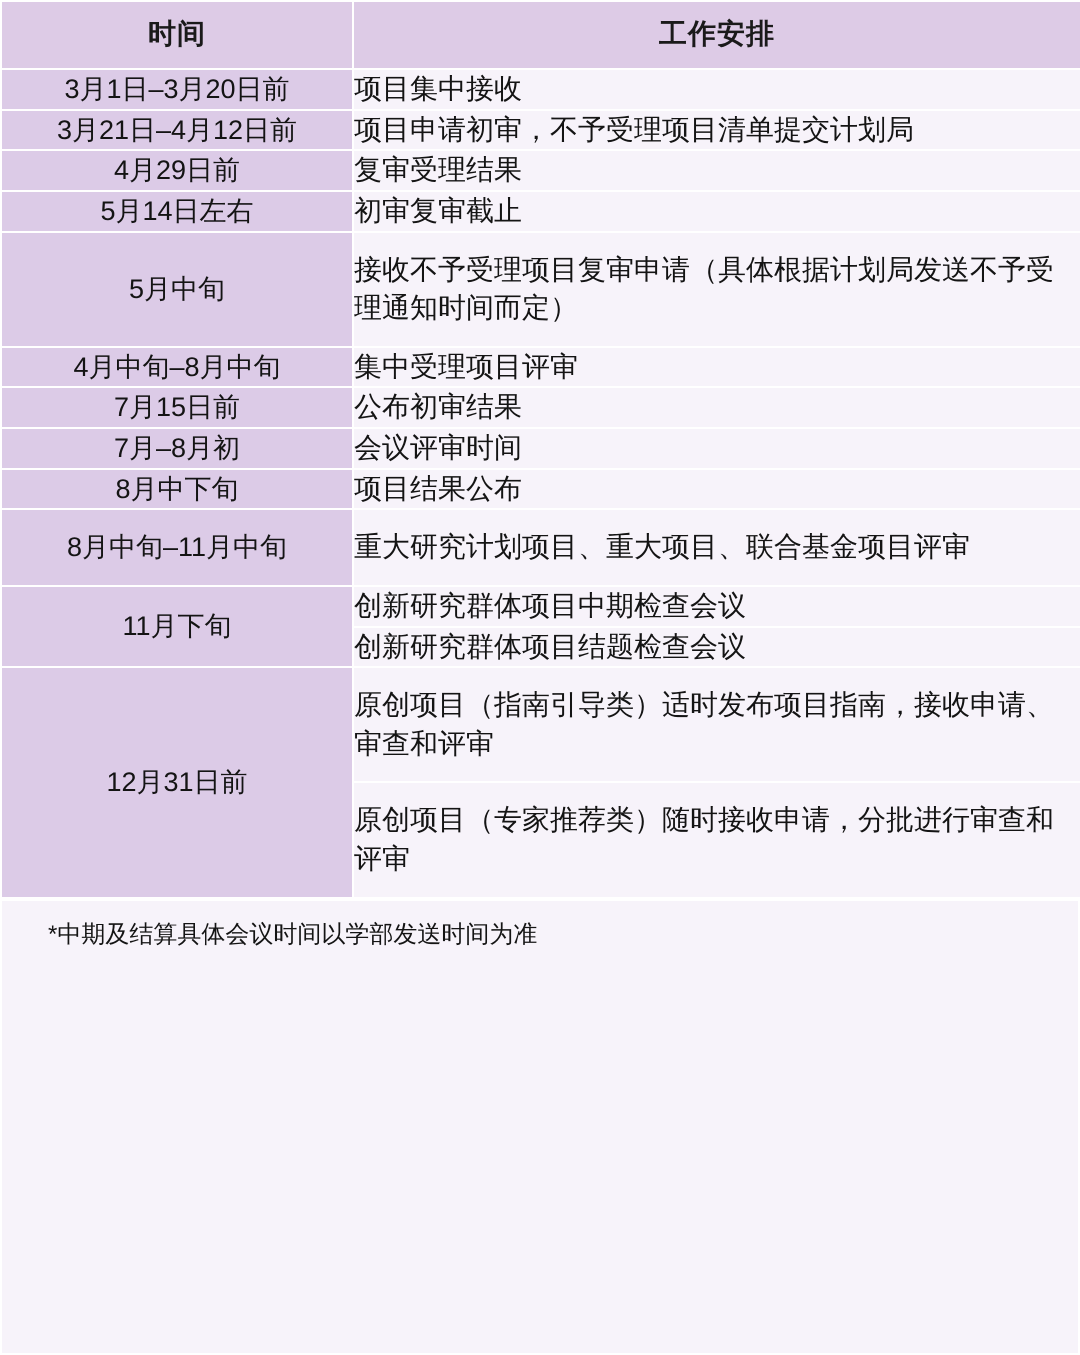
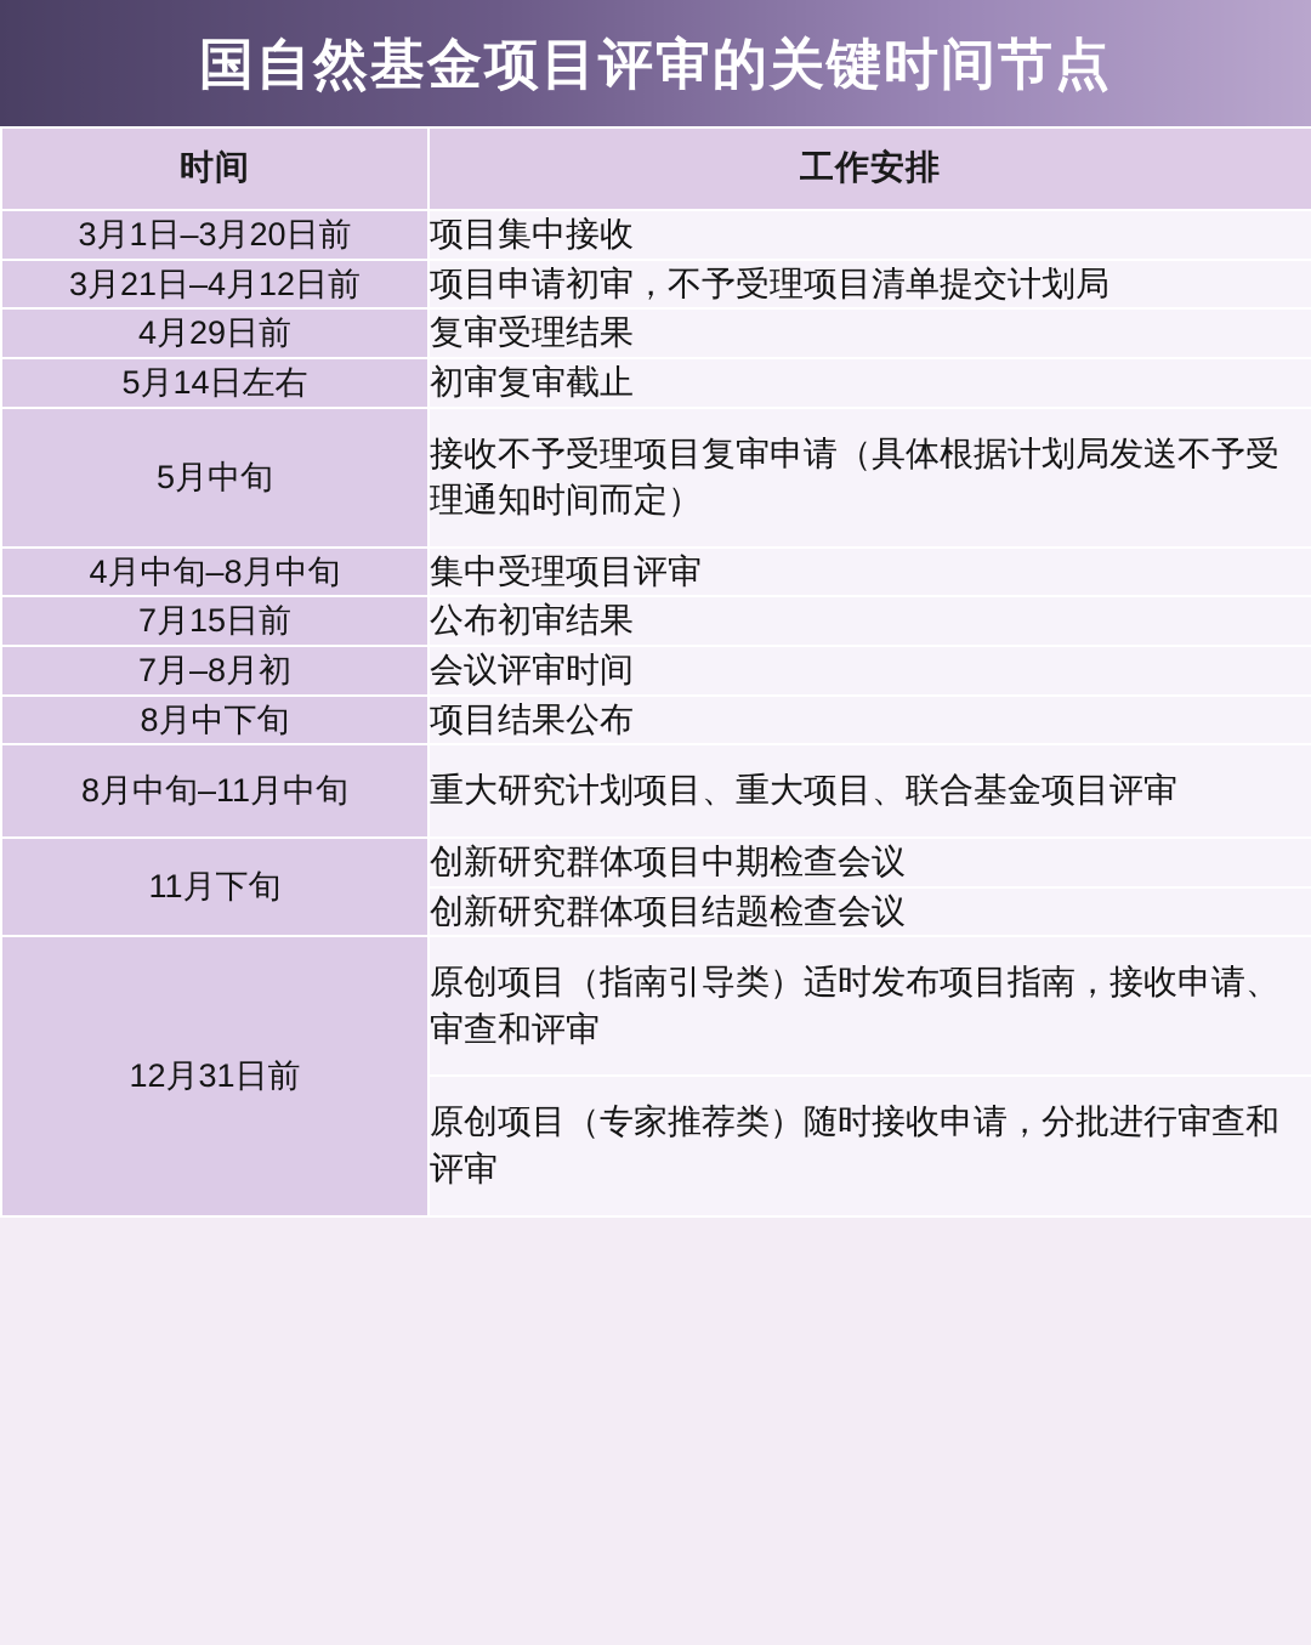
+ 国自然基金项目评审的关键时间节点
  时间	工作安排
  3月1日–3月20日前	项目集中接收
  3月21日–4月12日前	项目申请初审，不予受理项目清单提交计划局
  4月29日前	复审受理结果
  5月14日左右	初审复审截止
  5月中旬	接收不予受理项目复审申请（具体根据计划局发送不予受理通知时间而定）
  4月中旬–8月中旬	集中受理项目评审
  7月15日前	公布初审结果
  7月–8月初	会议评审时间
  8月中下旬	项目结果公布
  8月中旬–11月中旬	重大研究计划项目、重大项目、联合基金项目评审
  11月下旬	创新研究群体项目中期检查会议
  创新研究群体项目结题检查会议
  12月31日前	原创项目（指南引导类）适时发布项目指南，接收申请、审查和评审
  原创项目（专家推荐类）随时接收申请，分批进行审查和评审
- *中期及结算具体会议时间以学部发送时间为准
